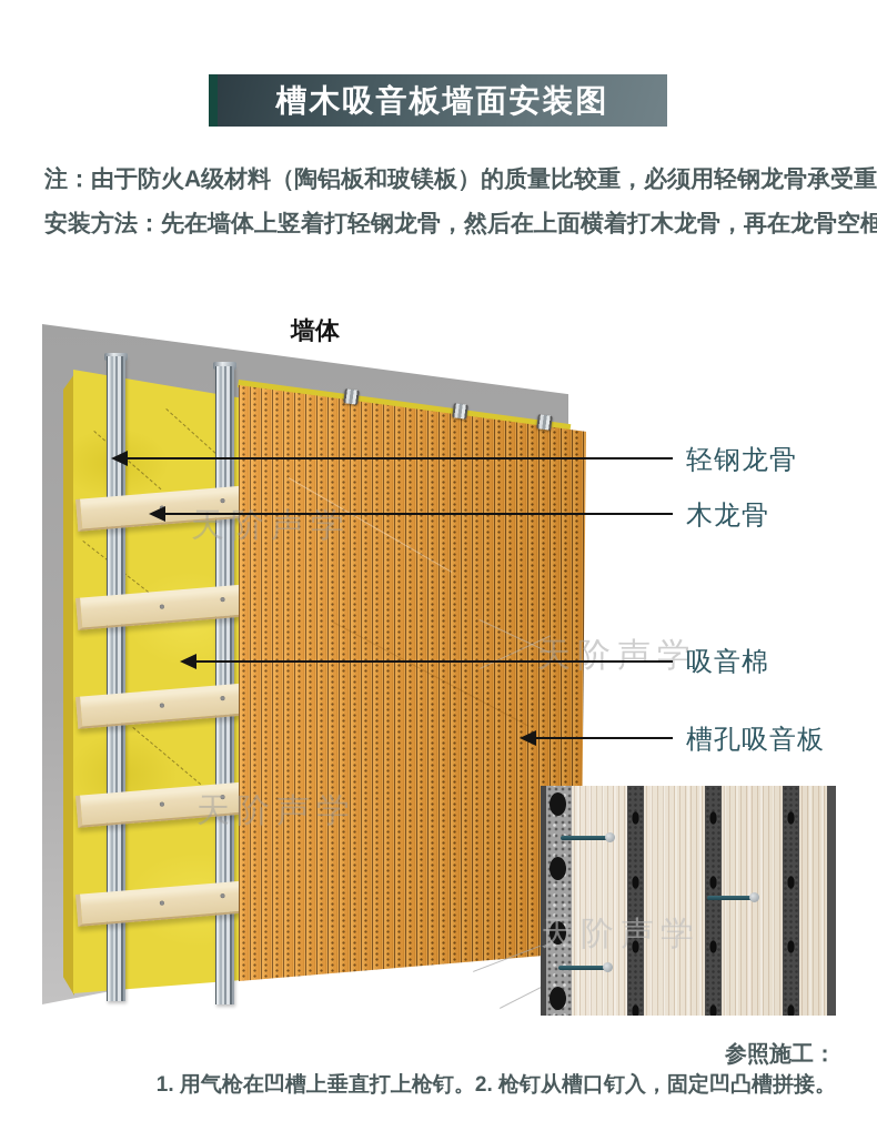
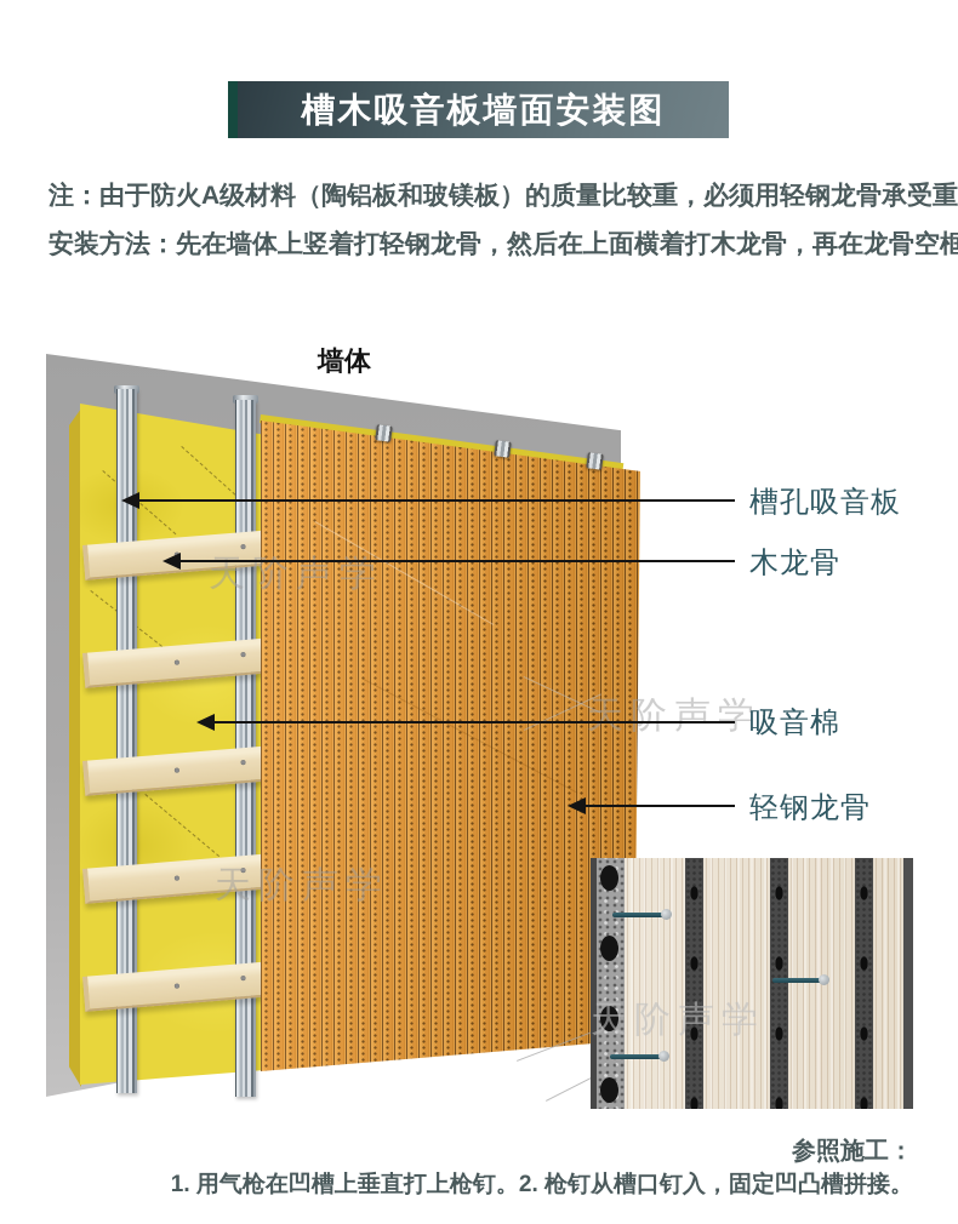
  槽木吸音板墙面安装图
  注：由于防火A级材料（陶铝板和玻镁板）的质量比较重，必须用轻钢龙骨承受重
  安装方法：先在墙体上竖着打轻钢龙骨，然后在上面横着打木龙骨，再在龙骨空框
  墙体
- 轻钢龙骨
+ 槽孔吸音板
  木龙骨
  吸音棉
- 槽孔吸音板
+ 轻钢龙骨
  天阶声学
  天阶声学
  天阶声学
  天阶声学
  参照施工：
  1. 用气枪在凹槽上垂直打上枪钉。2. 枪钉从槽口钉入，固定凹凸槽拼接。
